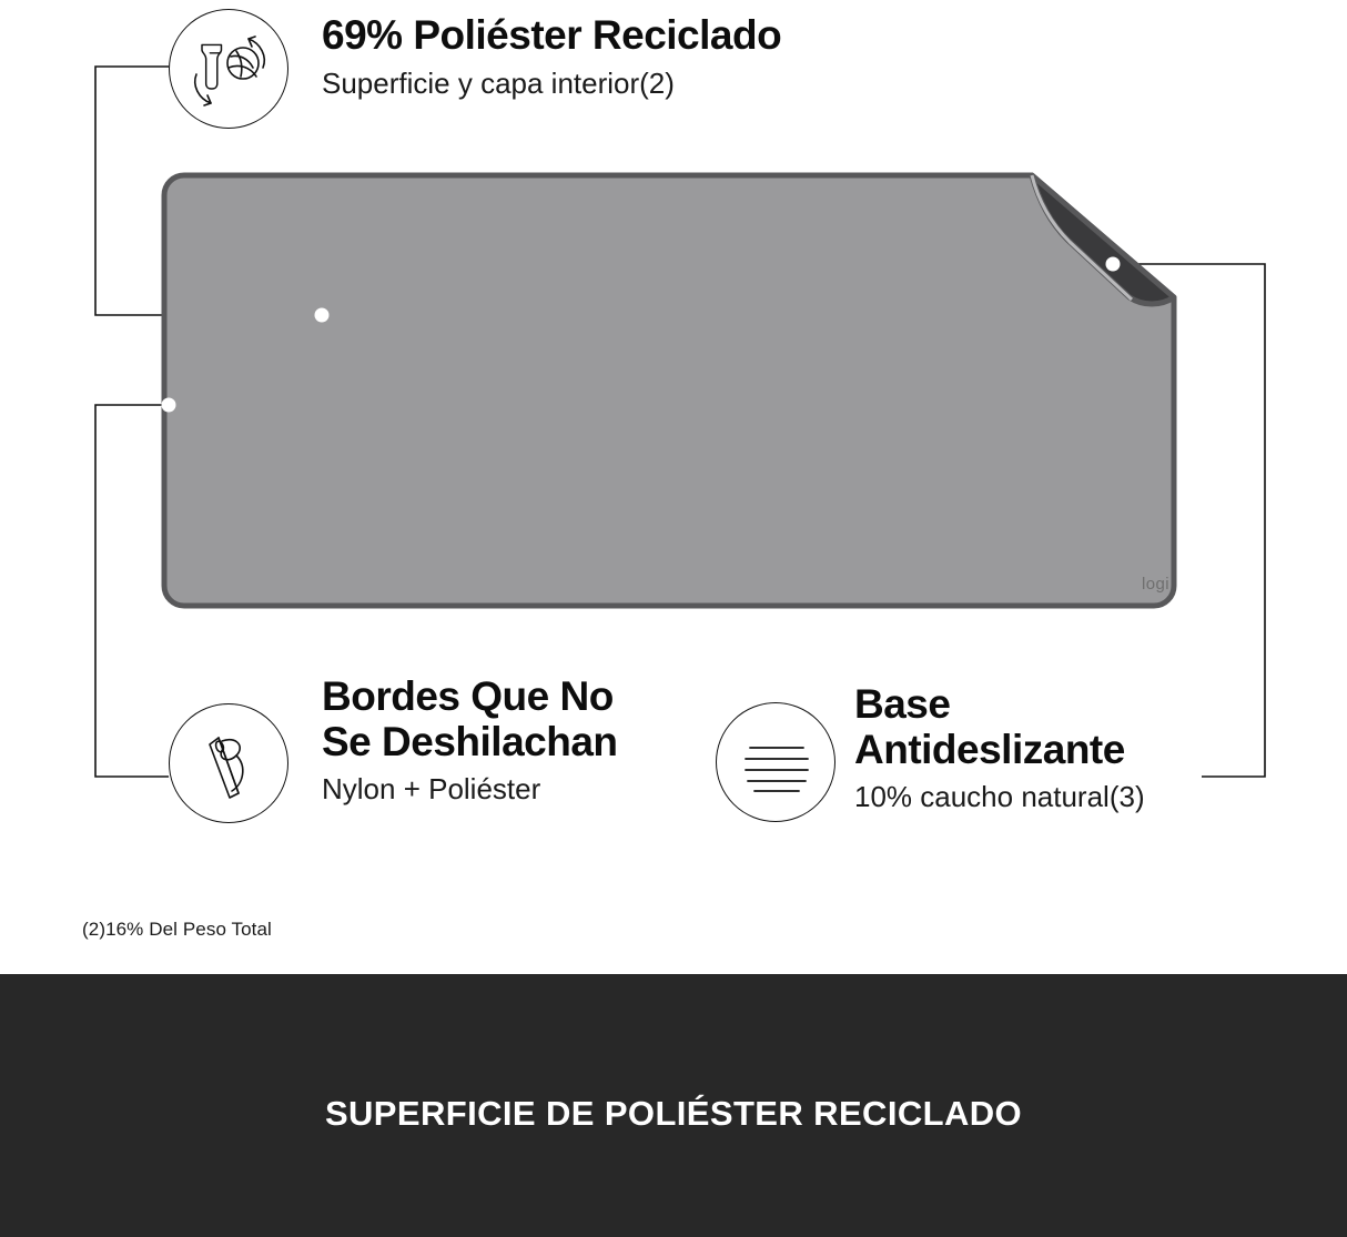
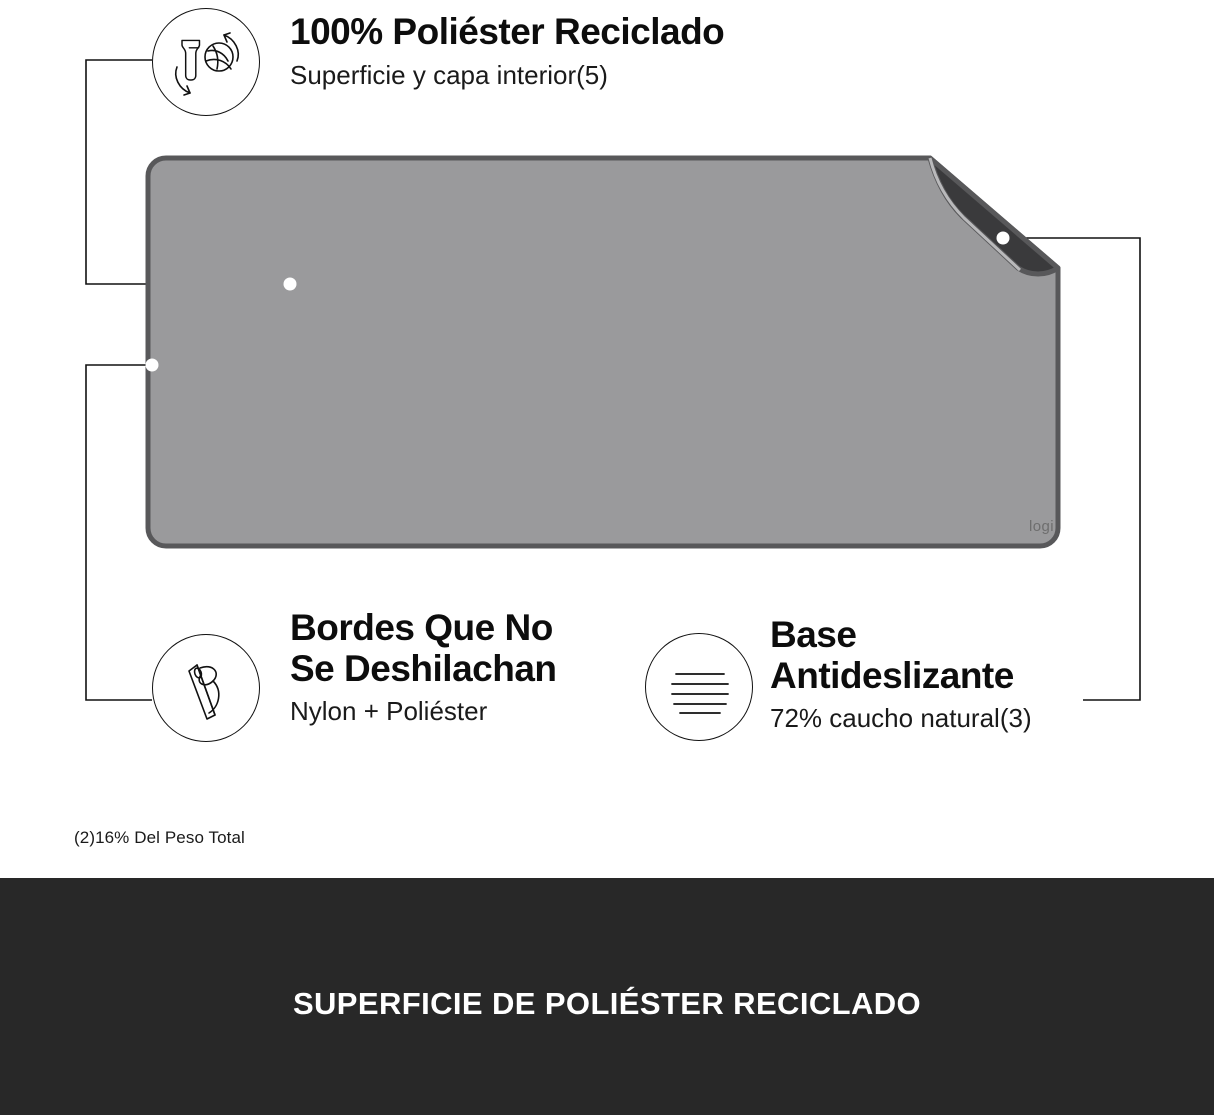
  logi
- 69% Poliéster Reciclado
+ 100% Poliéster Reciclado
- Superficie y capa interior(2)
+ Superficie y capa interior(5)
  Bordes Que No
  Se Deshilachan
  Nylon + Poliéster
  Base
  Antideslizante
- 10% caucho natural(3)
+ 72% caucho natural(3)
  (2)16% Del Peso Total
  SUPERFICIE DE POLIÉSTER RECICLADO
